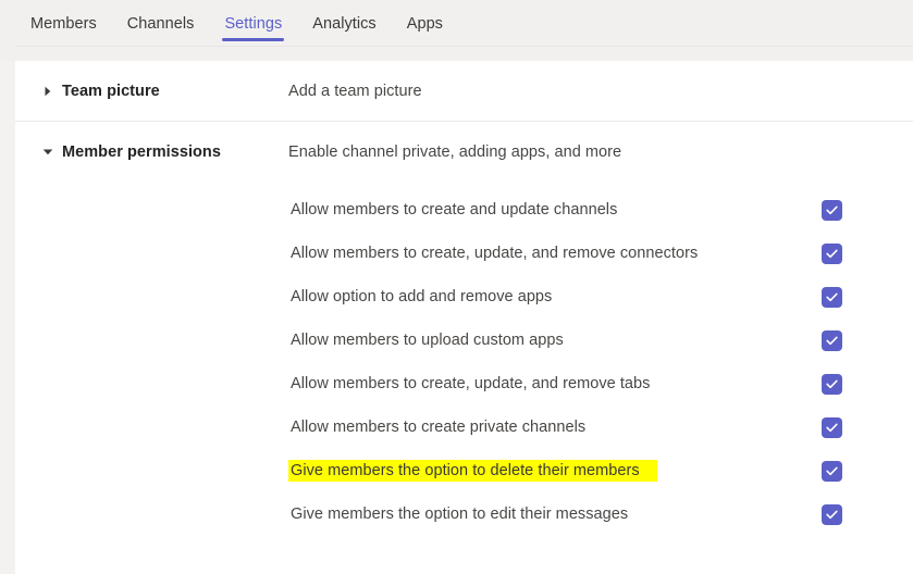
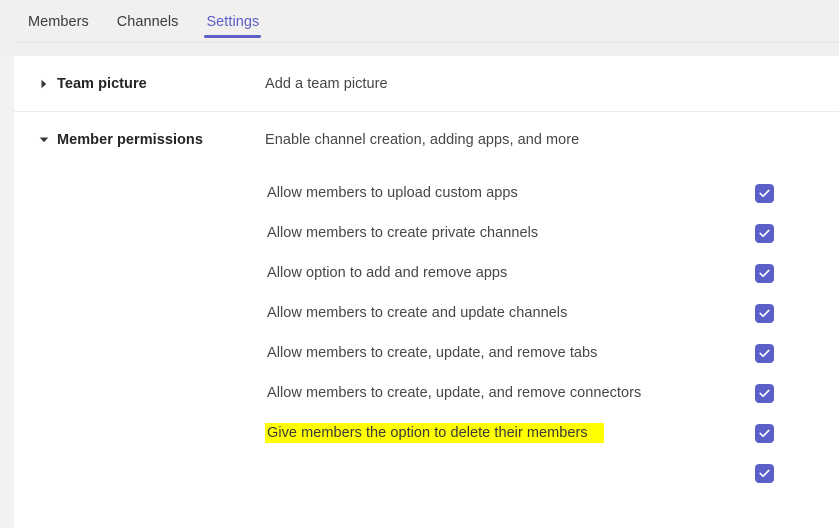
  Members
  Channels
  Settings
- Analytics
- Apps
  Team picture
  Add a team picture
  Member permissions
- Enable channel private, adding apps, and more
+ Enable channel creation, adding apps, and more
- Allow members to create and update channels
+ Allow members to upload custom apps
- Allow members to create, update, and remove connectors
+ Allow members to create private channels
  Allow option to add and remove apps
- Allow members to upload custom apps
+ Allow members to create and update channels
  Allow members to create, update, and remove tabs
- Allow members to create private channels
+ Allow members to create, update, and remove connectors
  Give members the option to delete their members
- Give members the option to edit their messages
